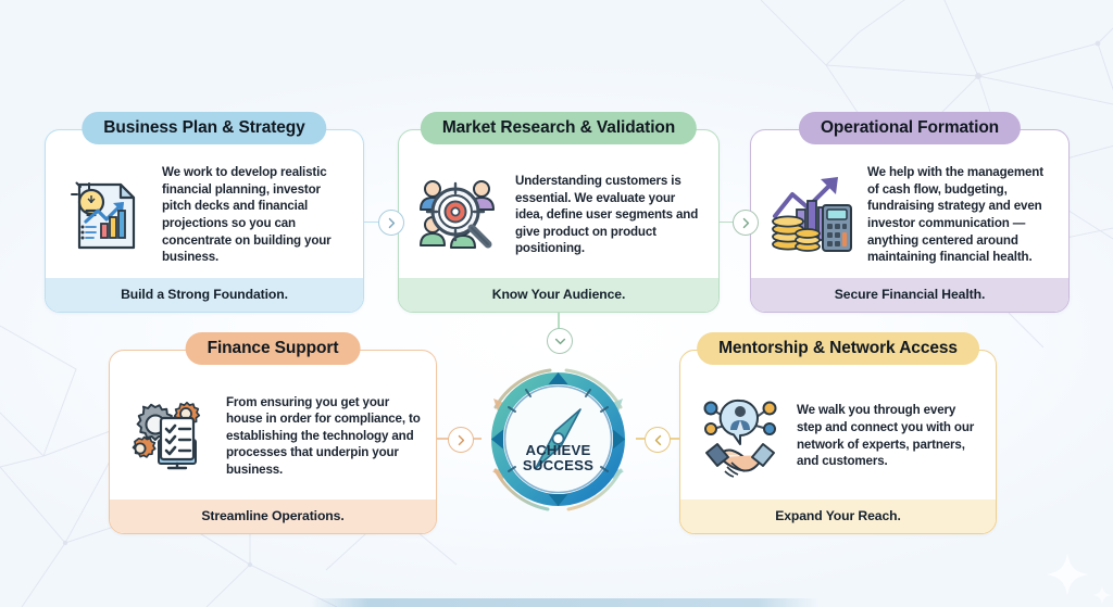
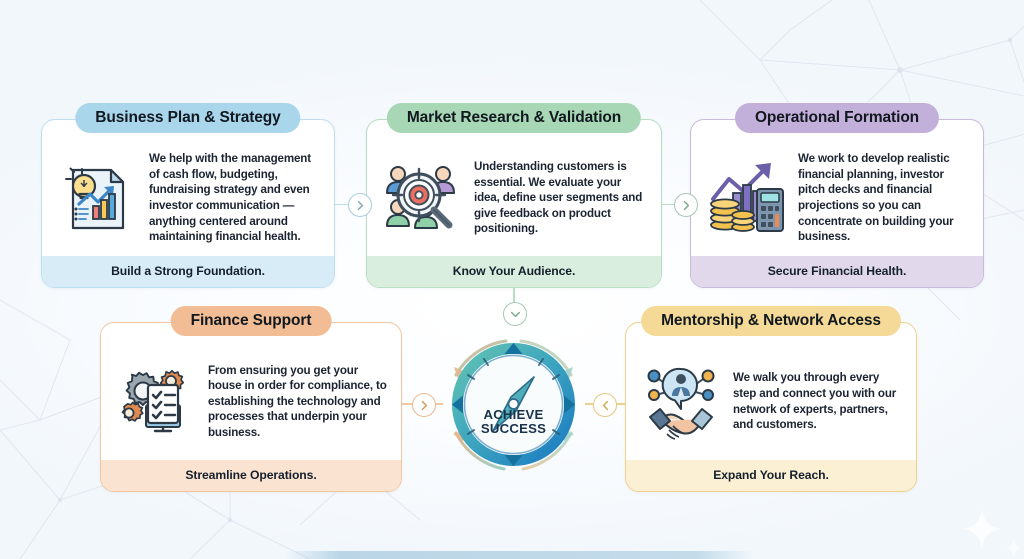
  Business Plan & Strategy
- We work to develop realistic financial planning, investor pitch decks and financial projections so you can concentrate on building your business.
+ We help with the management of cash flow, budgeting, fundraising strategy and even investor communication — anything centered around maintaining financial health.
  Build a Strong Foundation.
  Market Research & Validation
- Understanding customers is essential. We evaluate your idea, define user segments and give product on product positioning.
+ Understanding customers is essential. We evaluate your idea, define user segments and give feedback on product positioning.
  Know Your Audience.
  Operational Formation
- We help with the management of cash flow, budgeting, fundraising strategy and even investor communication — anything centered around maintaining financial health.
+ We work to develop realistic financial planning, investor pitch decks and financial projections so you can concentrate on building your business.
  Secure Financial Health.
  Finance Support
  From ensuring you get your house in order for compliance, to establishing the technology and processes that underpin your business.
  Streamline Operations.
  Mentorship & Network Access
  We walk you through every step and connect you with our network of experts, partners, and customers.
  Expand Your Reach.
  ACHIEVE
  SUCCESS
